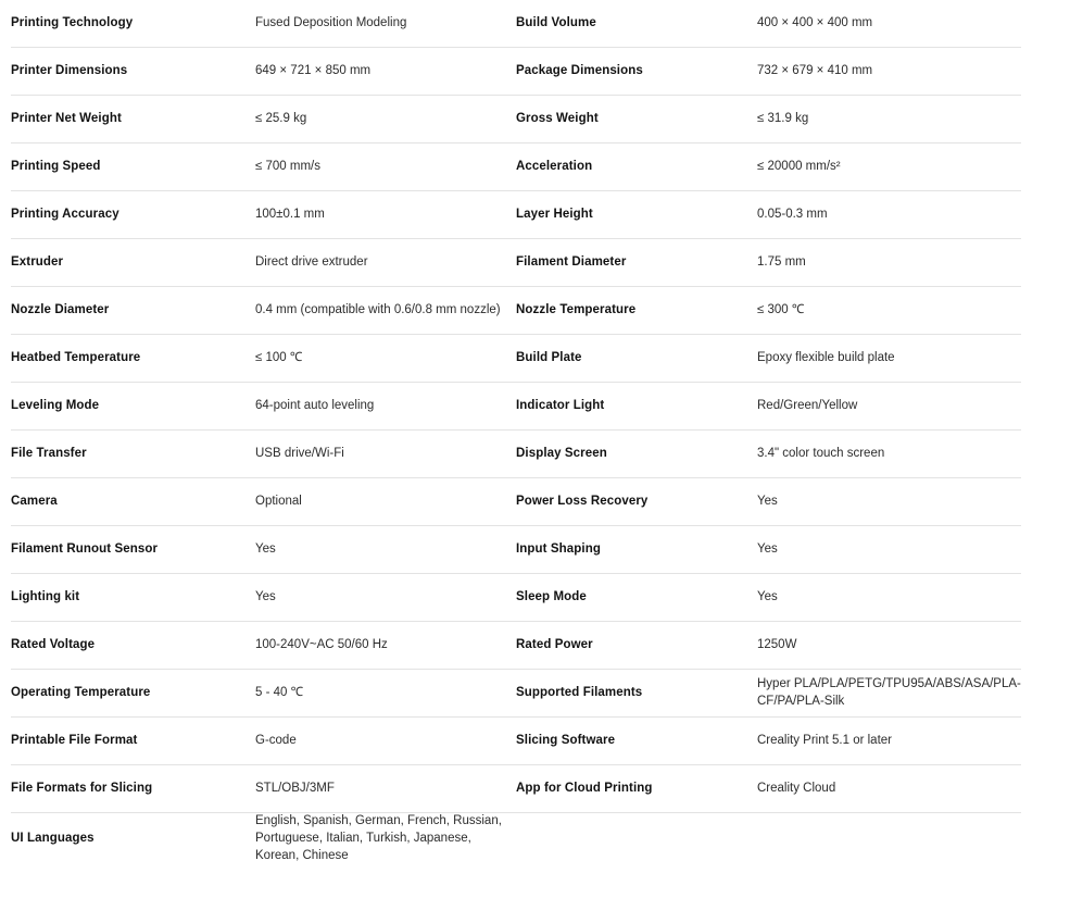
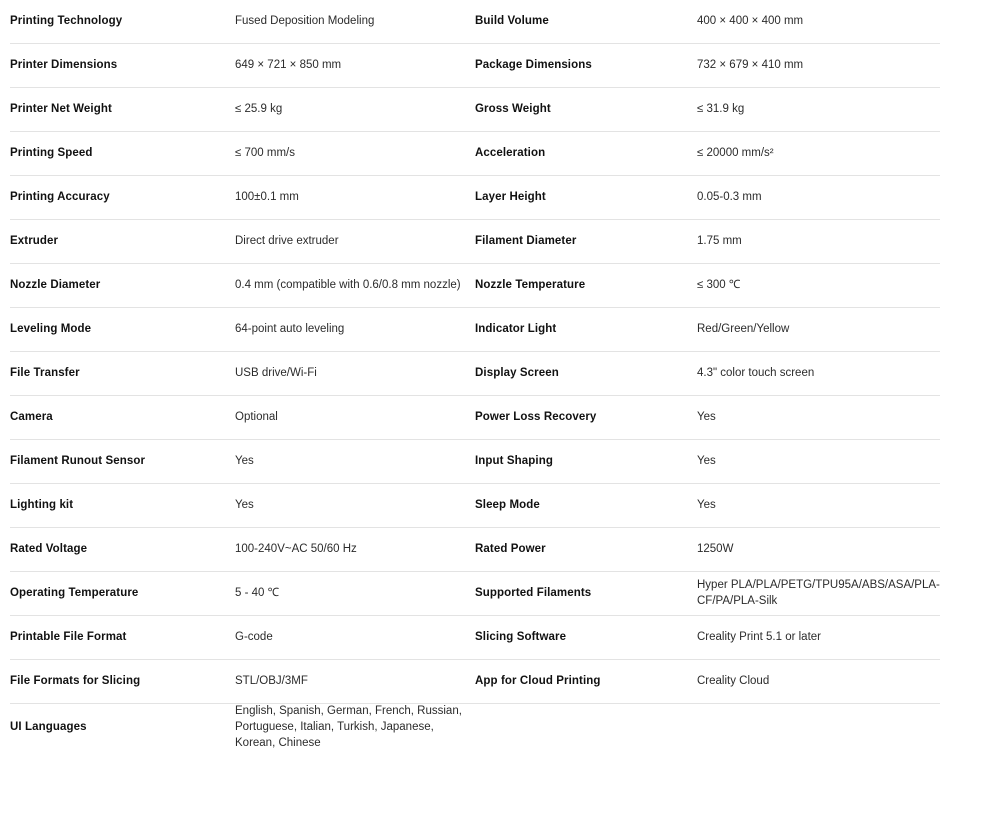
  Printing Technology	Fused Deposition Modeling	Build Volume	400 × 400 × 400 mm
  Printer Dimensions	649 × 721 × 850 mm	Package Dimensions	732 × 679 × 410 mm
  Printer Net Weight	≤ 25.9 kg	Gross Weight	≤ 31.9 kg
  Printing Speed	≤ 700 mm/s	Acceleration	≤ 20000 mm/s²
  Printing Accuracy	100±0.1 mm	Layer Height	0.05-0.3 mm
  Extruder	Direct drive extruder	Filament Diameter	1.75 mm
  Nozzle Diameter	0.4 mm (compatible with 0.6/0.8 mm nozzle)	Nozzle Temperature	≤ 300 ℃
- Heatbed Temperature	≤ 100 ℃	Build Plate	Epoxy flexible build plate
  Leveling Mode	64-point auto leveling	Indicator Light	Red/Green/Yellow
- File Transfer	USB drive/Wi-Fi	Display Screen	3.4" color touch screen
+ File Transfer	USB drive/Wi-Fi	Display Screen	4.3" color touch screen
  Camera	Optional	Power Loss Recovery	Yes
  Filament Runout Sensor	Yes	Input Shaping	Yes
  Lighting kit	Yes	Sleep Mode	Yes
  Rated Voltage	100-240V~AC 50/60 Hz	Rated Power	1250W
  Operating Temperature	5 - 40 ℃	Supported Filaments	Hyper PLA/PLA/PETG/TPU95A/ABS/ASA/PLA-CF/PA/PLA-Silk
  Printable File Format	G-code	Slicing Software	Creality Print 5.1 or later
  File Formats for Slicing	STL/OBJ/3MF	App for Cloud Printing	Creality Cloud
  UI Languages	English, Spanish, German, French, Russian, Portuguese, Italian, Turkish, Japanese, Korean, Chinese
